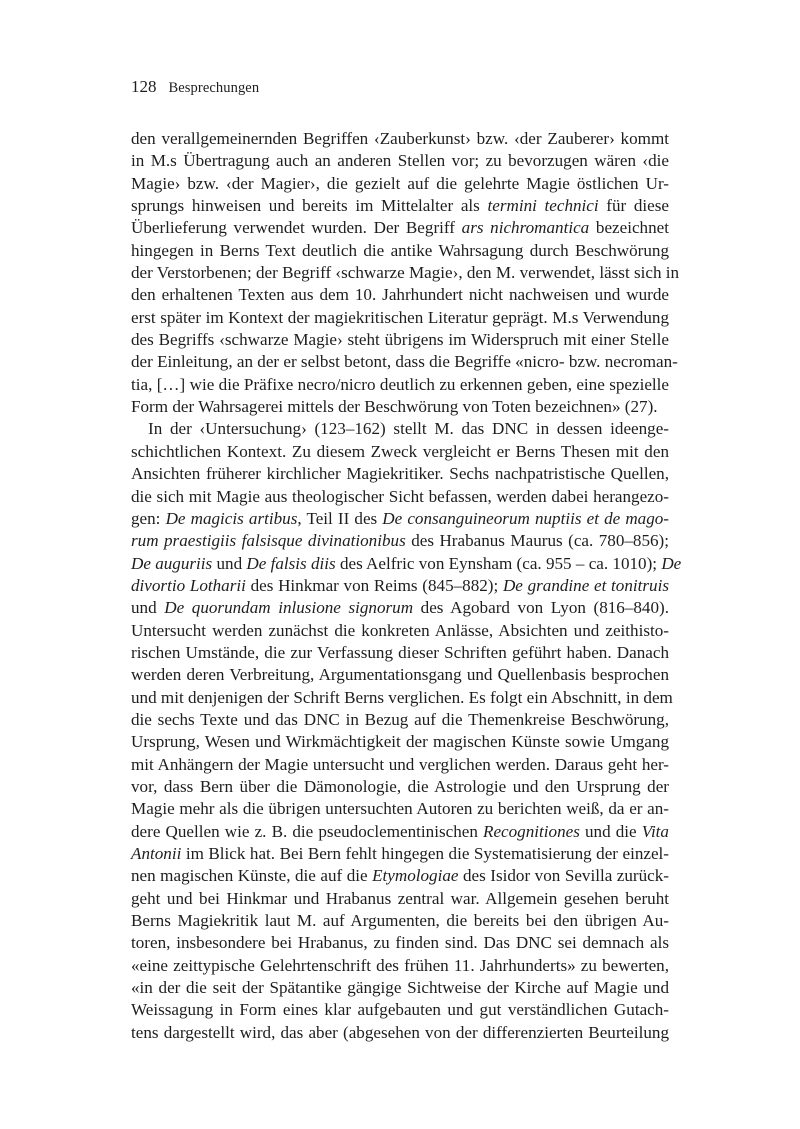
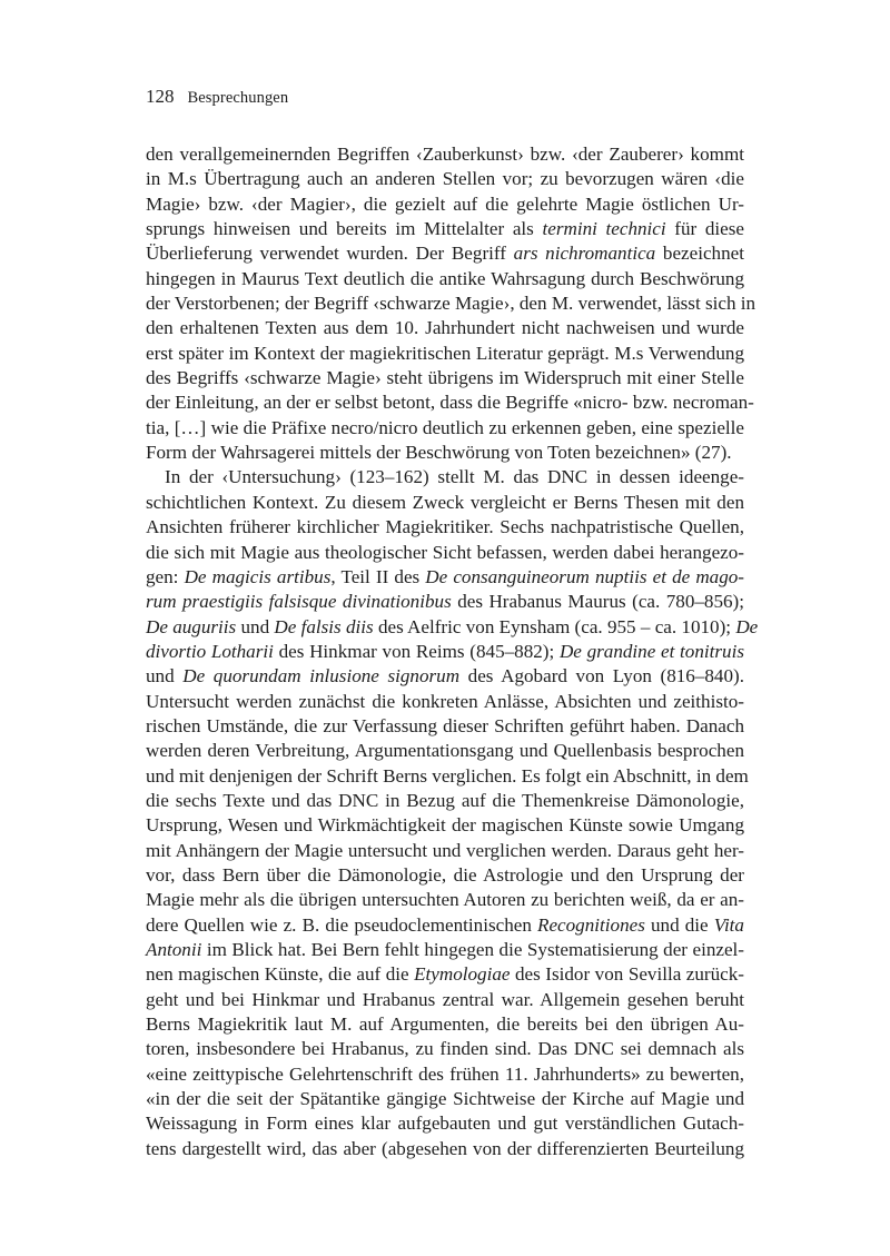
  128 Besprechungen
  den verallgemeinernden Begriffen ‹Zauberkunst› bzw. ‹der Zauberer› kommt
  in M.s Übertragung auch an anderen Stellen vor; zu bevorzugen wären ‹die
  Magie› bzw. ‹der Magier›, die gezielt auf die gelehrte Magie östlichen Ur-
  sprungs hinweisen und bereits im Mittelalter als termini technici für diese
  Überlieferung verwendet wurden. Der Begriff ars nichromantica bezeichnet
- hingegen in Berns Text deutlich die antike Wahrsagung durch Beschwörung
+ hingegen in Maurus Text deutlich die antike Wahrsagung durch Beschwörung
  der Verstorbenen; der Begriff ‹schwarze Magie›, den M. verwendet, lässt sich in
  den erhaltenen Texten aus dem 10. Jahrhundert nicht nachweisen und wurde
  erst später im Kontext der magiekritischen Literatur geprägt. M.s Verwendung
  des Begriffs ‹schwarze Magie› steht übrigens im Widerspruch mit einer Stelle
  der Einleitung, an der er selbst betont, dass die Begriffe «nicro- bzw. necroman-
  tia, […] wie die Präfixe necro/nicro deutlich zu erkennen geben, eine spezielle
  Form der Wahrsagerei mittels der Beschwörung von Toten bezeichnen» (27).
  In der ‹Untersuchung› (123–162) stellt M. das DNC in dessen ideenge-
  schichtlichen Kontext. Zu diesem Zweck vergleicht er Berns Thesen mit den
  Ansichten früherer kirchlicher Magiekritiker. Sechs nachpatristische Quellen,
  die sich mit Magie aus theologischer Sicht befassen, werden dabei herangezo-
  gen: De magicis artibus, Teil II des De consanguineorum nuptiis et de mago-
  rum praestigiis falsisque divinationibus des Hrabanus Maurus (ca. 780–856);
  De auguriis und De falsis diis des Aelfric von Eynsham (ca. 955 – ca. 1010); De
  divortio Lotharii des Hinkmar von Reims (845–882); De grandine et tonitruis
  und De quorundam inlusione signorum des Agobard von Lyon (816–840).
  Untersucht werden zunächst die konkreten Anlässe, Absichten und zeithisto-
  rischen Umstände, die zur Verfassung dieser Schriften geführt haben. Danach
  werden deren Verbreitung, Argumentationsgang und Quellenbasis besprochen
  und mit denjenigen der Schrift Berns verglichen. Es folgt ein Abschnitt, in dem
- die sechs Texte und das DNC in Bezug auf die Themenkreise Beschwörung,
+ die sechs Texte und das DNC in Bezug auf die Themenkreise Dämonologie,
  Ursprung, Wesen und Wirkmächtigkeit der magischen Künste sowie Umgang
  mit Anhängern der Magie untersucht und verglichen werden. Daraus geht her-
  vor, dass Bern über die Dämonologie, die Astrologie und den Ursprung der
  Magie mehr als die übrigen untersuchten Autoren zu berichten weiß, da er an-
  dere Quellen wie z. B. die pseudoclementinischen Recognitiones und die Vita
  Antonii im Blick hat. Bei Bern fehlt hingegen die Systematisierung der einzel-
  nen magischen Künste, die auf die Etymologiae des Isidor von Sevilla zurück-
  geht und bei Hinkmar und Hrabanus zentral war. Allgemein gesehen beruht
  Berns Magiekritik laut M. auf Argumenten, die bereits bei den übrigen Au-
  toren, insbesondere bei Hrabanus, zu finden sind. Das DNC sei demnach als
  «eine zeittypische Gelehrtenschrift des frühen 11. Jahrhunderts» zu bewerten,
  «in der die seit der Spätantike gängige Sichtweise der Kirche auf Magie und
  Weissagung in Form eines klar aufgebauten und gut verständlichen Gutach-
  tens dargestellt wird, das aber (abgesehen von der differenzierten Beurteilung
